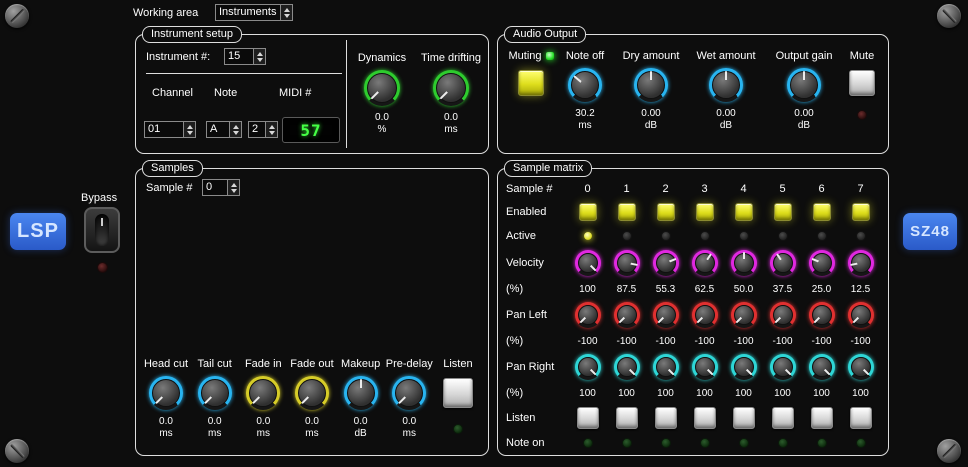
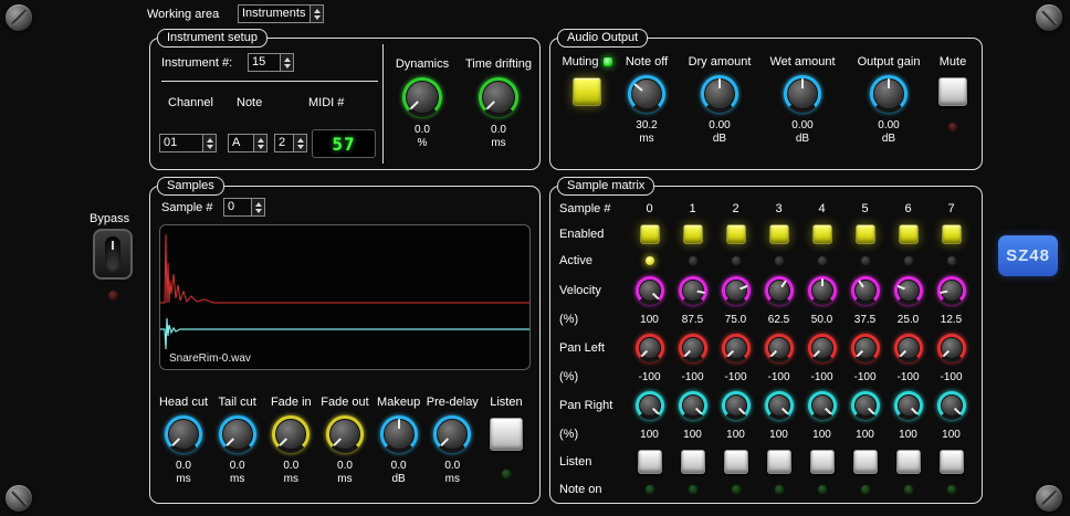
  Working area
  Instruments
- LSP
  Bypass
  SZ48
  Instrument setup
  Instrument #:
  15
  Channel
  Note
  MIDI #
  01
  A
  2
  57
  Dynamics
  0.0
  %
  Time drifting
  0.0
  ms
  Audio Output
  Muting
  Note off
  30.2
  ms
  Dry amount
  0.00
  dB
  Wet amount
  0.00
  dB
  Output gain
  0.00
  dB
  Mute
  Samples
  Sample #
  0
+ SnareRim-0.wav
  Head cut
  0.0
  ms
  Tail cut
  0.0
  ms
  Fade in
  0.0
  ms
  Fade out
  0.0
  ms
  Makeup
  0.0
  dB
  Pre-delay
  0.0
  ms
  Listen
  Sample matrix
  Sample #
  0
  1
  2
  3
  4
  5
  6
  7
  Enabled
  Active
  Velocity
  (%)
  100
  87.5
- 55.3
+ 75.0
  62.5
  50.0
  37.5
  25.0
  12.5
  Pan Left
  (%)
  -100
  -100
  -100
  -100
  -100
  -100
  -100
  -100
  Pan Right
  (%)
  100
  100
  100
  100
  100
  100
  100
  100
  Listen
  Note on
